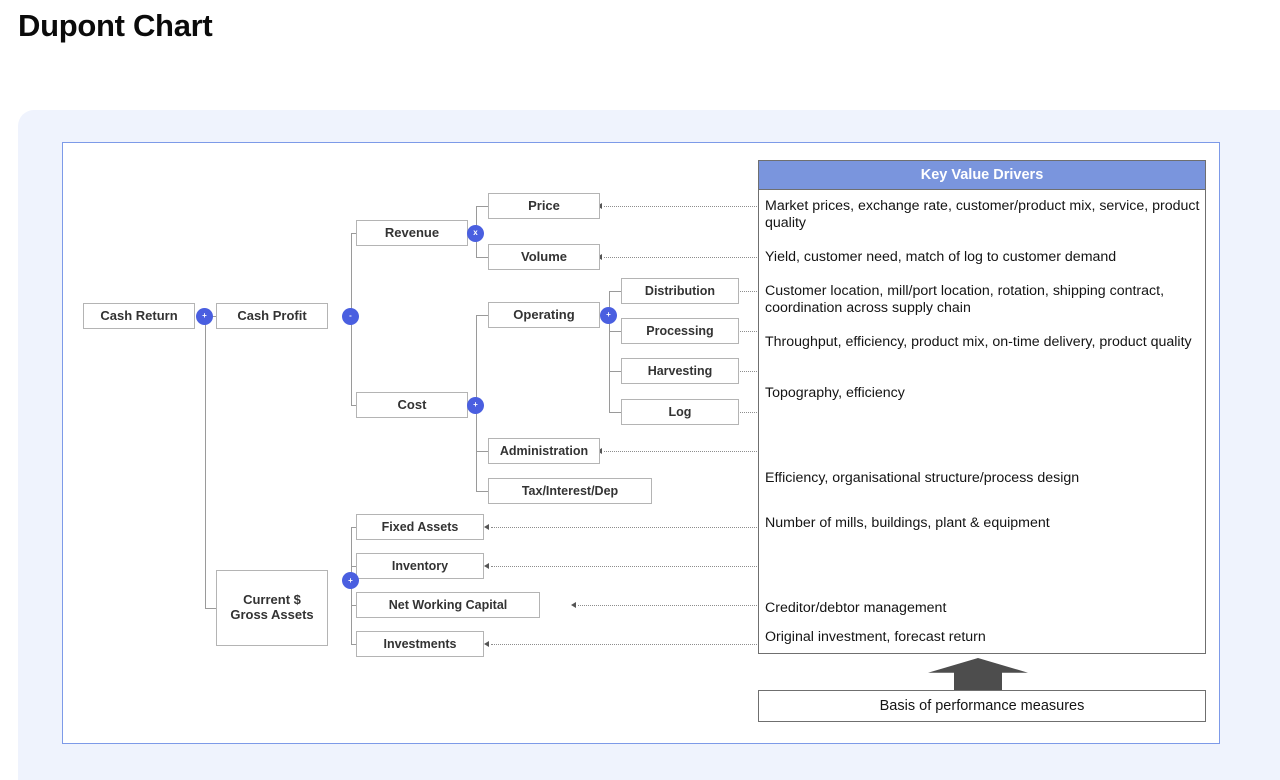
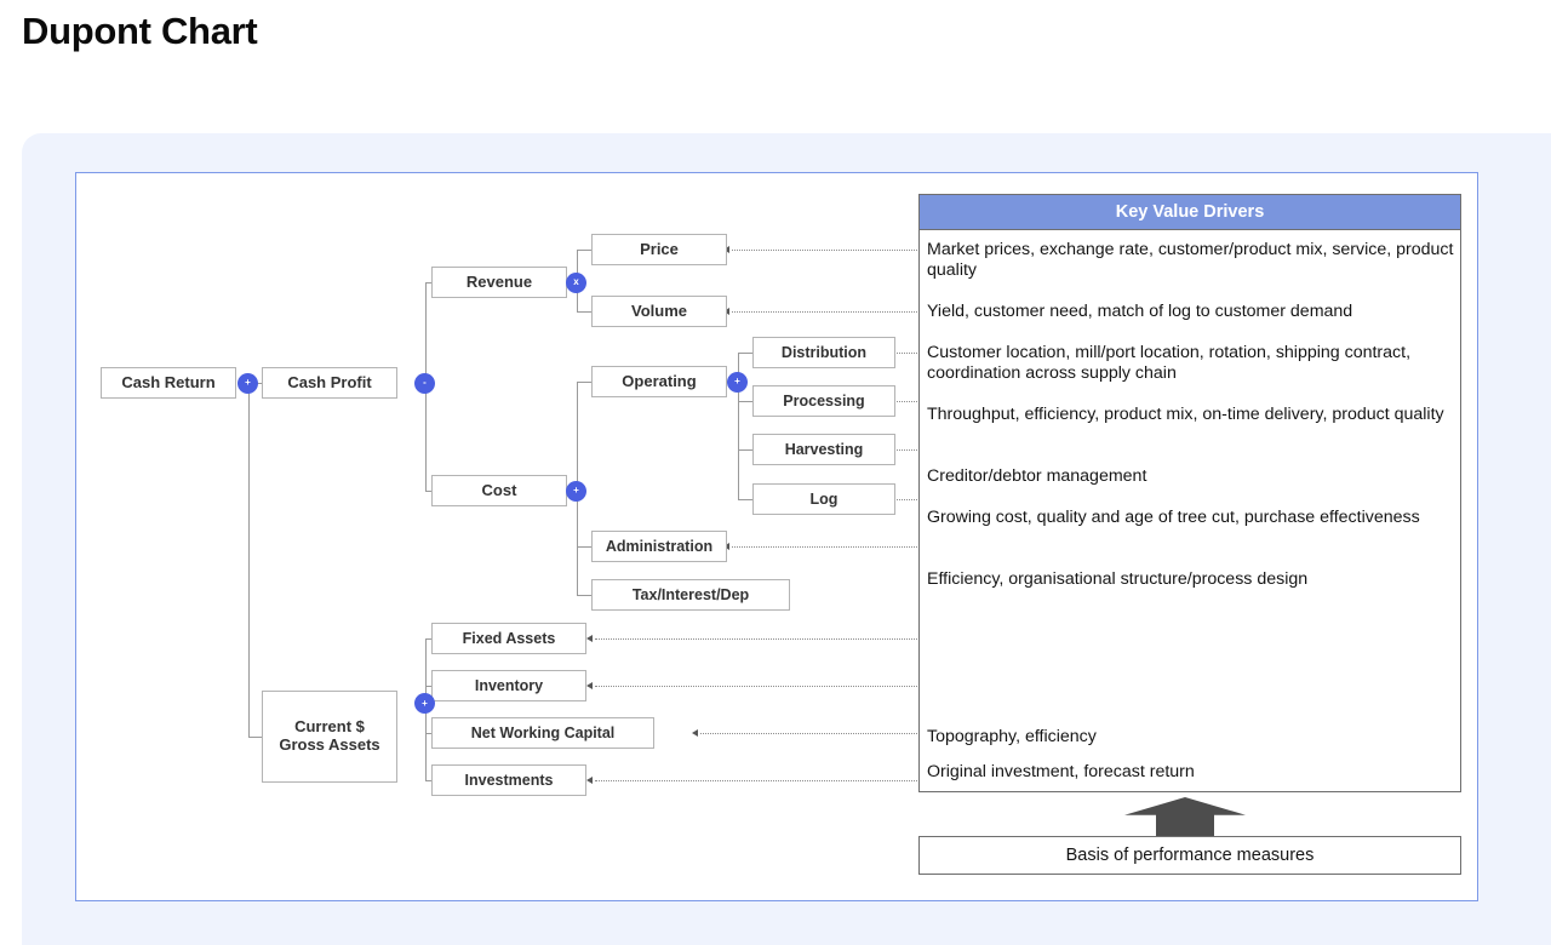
  Dupont Chart
  Cash Return
  +
  Cash Profit
  -
  Current $ Gross Assets
  +
  Revenue
  x
  Cost
  +
  Price
  Volume
  Operating
  +
  Administration
  Tax/Interest/Dep
  Distribution
  Processing
  Harvesting
  Log
  Fixed Assets
  Inventory
  Net Working Capital
  Investments
  Key Value Drivers
  Market prices, exchange rate, customer/product mix, service, product quality
  Yield, customer need, match of log to customer demand
  Customer location, mill/port location, rotation, shipping contract, coordination across supply chain
  Throughput, efficiency, product mix, on-time delivery, product quality
- Topography, efficiency
+ Creditor/debtor management
+ Growing cost, quality and age of tree cut, purchase effectiveness
  Efficiency, organisational structure/process design
- Number of mills, buildings, plant & equipment
- Creditor/debtor management
+ Topography, efficiency
  Original investment, forecast return
  Basis of performance measures
